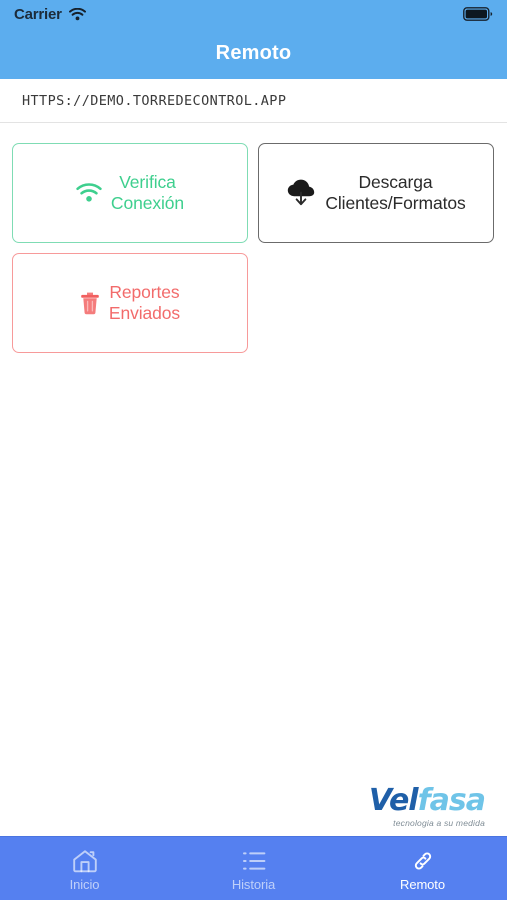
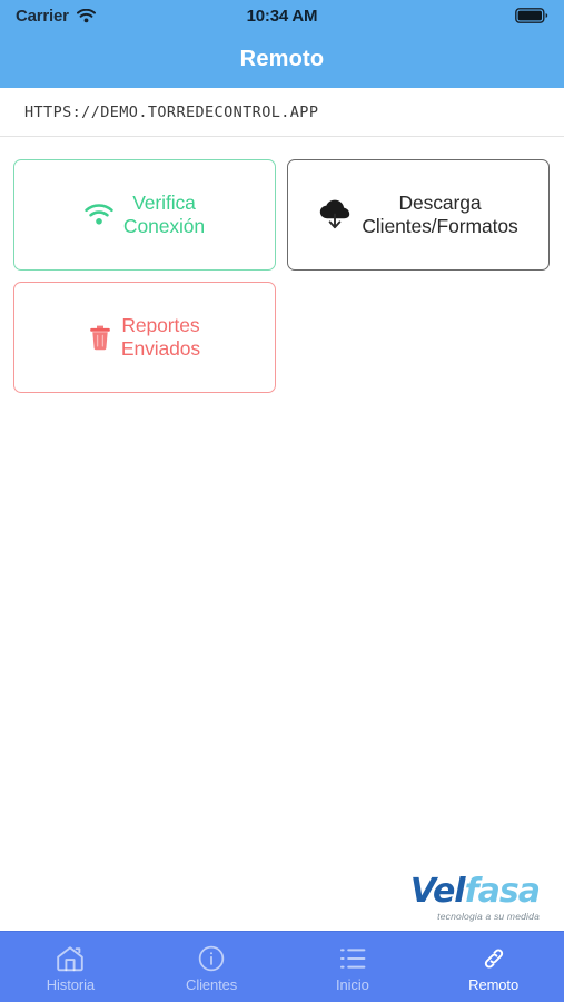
  Carrier
+ 10:34 AM
  Remoto
  HTTPS://DEMO.TORREDECONTROL.APP
  Verifica
  Conexión
  Descarga
  Clientes/Formatos
  Reportes
  Enviados
  Velfasa
  tecnologia a su medida
- Inicio
+ Historia
+ Clientes
- Historia
+ Inicio
  Remoto
